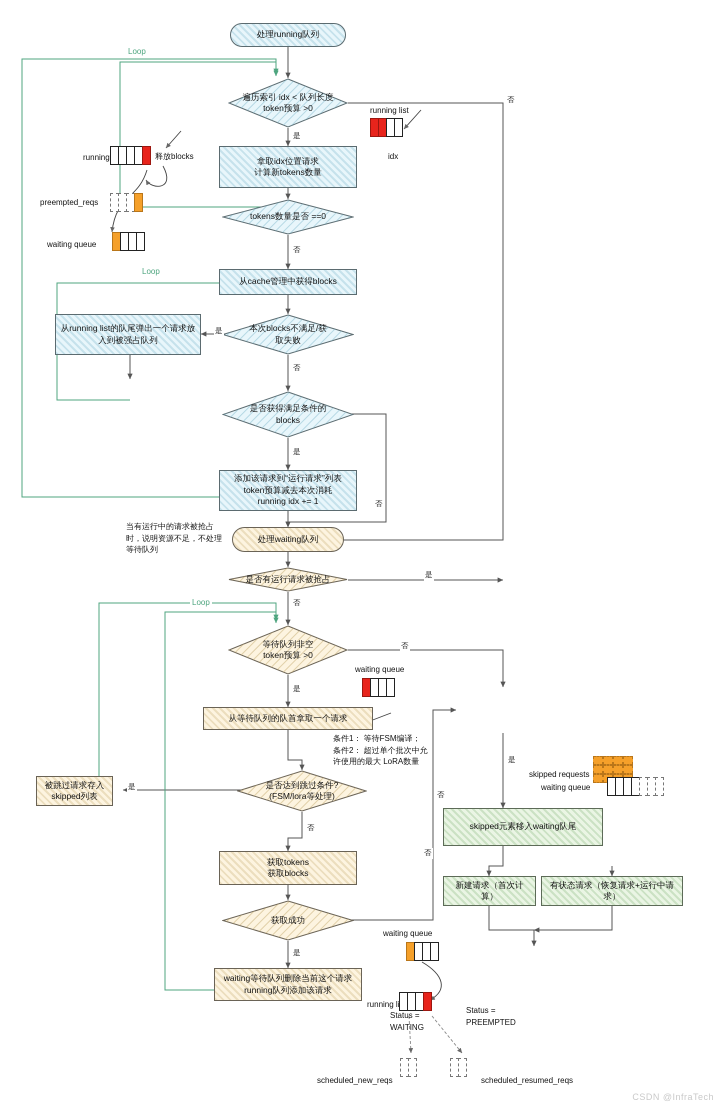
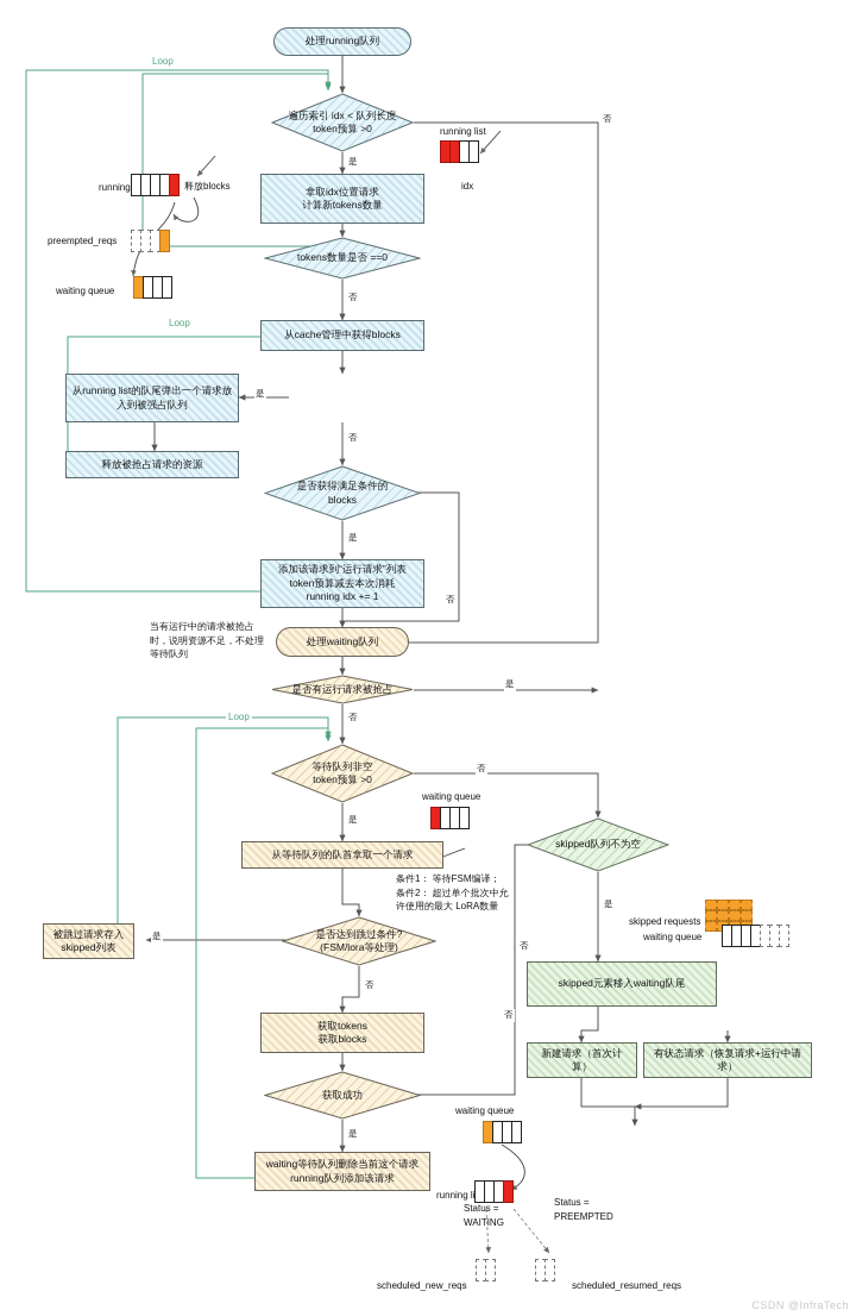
  处理running队列
  遍历索引 idx < 队列长度
  token预算 >0
  拿取idx位置请求
  计算新tokens数量
  tokens数量是否 ==0
  从cache管理中获得blocks
- 本次blocks不满足/获
- 取失败
  从running list的队尾弹出一个请求放
  入到被强占队列
+ 释放被抢占请求的资源
  是否获得满足条件的
  blocks
  添加该请求到“运行请求”列表
  token预算减去本次消耗
  running idx += 1
  处理waiting队列
  是否有运行请求被抢占
  等待队列非空
  token预算 >0
  从等待队列的队首拿取一个请求
  是否达到跳过条件?
  (FSM/lora等处理)
  被跳过请求存入
  skipped列表
  获取tokens
  获取blocks
  获取成功
  waiting等待队列删除当前这个请求
  running队列添加该请求
+ skipped队列不为空
  skipped元素移入waiting队尾
  新建请求（首次计算）
  有状态请求（恢复请求+运行中请求）
  是
  否
  是
  否
  是
  否
  否
  是
  是
  否
  是
  否
  是
  否
  否
  是
  否
  Loop
  Loop
  Loop
  当有运行中的请求被抢占
  时，说明资源不足，不处理
  等待队列
  条件1： 等待FSM编译；
  条件2： 超过单个批次中允
  许使用的最大 LoRA数量
  释放blocks
  Status =
  WAITING
  Status =
  PREEMPTED
  running list
  idx
  preempted_reqs
  waiting queue
  waiting queue
  skipped requests
  waiting queue
  waiting queue
  running l
  scheduled_new_reqs
  scheduled_resumed_reqs
  CSDN @InfraTech
